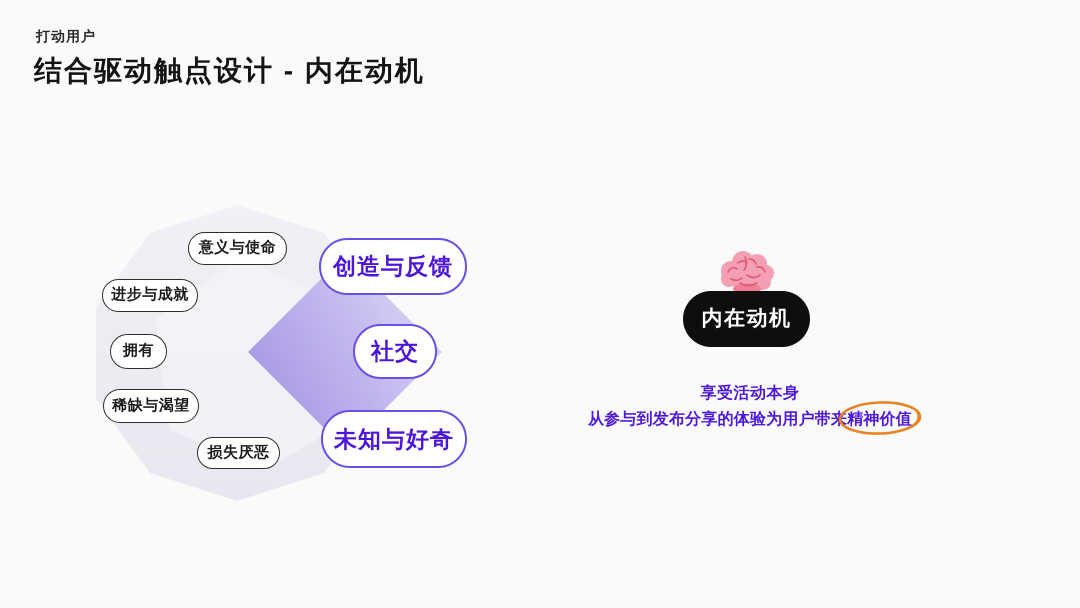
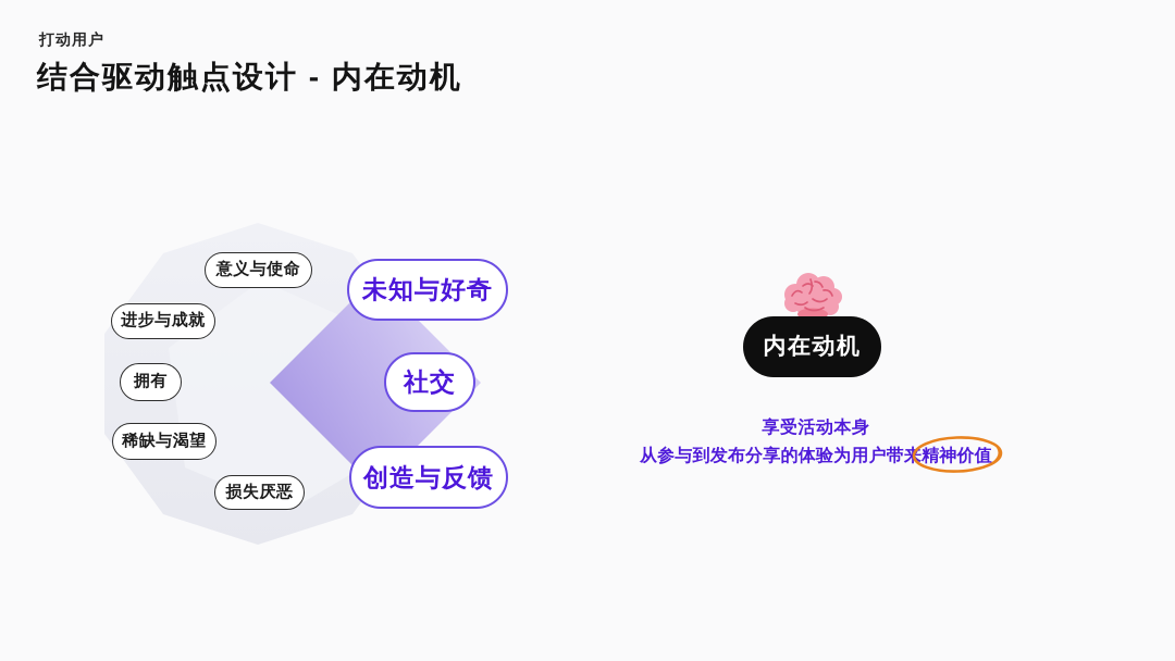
  打动用户
  结合驱动触点设计 - 内在动机
  意义与使命
  进步与成就
  拥有
  稀缺与渴望
  损失厌恶
- 创造与反馈
+ 未知与好奇
  社交
- 未知与好奇
+ 创造与反馈
  内在动机
  享受活动本身
  从参与到发布分享的体验为用户带 精神价值
